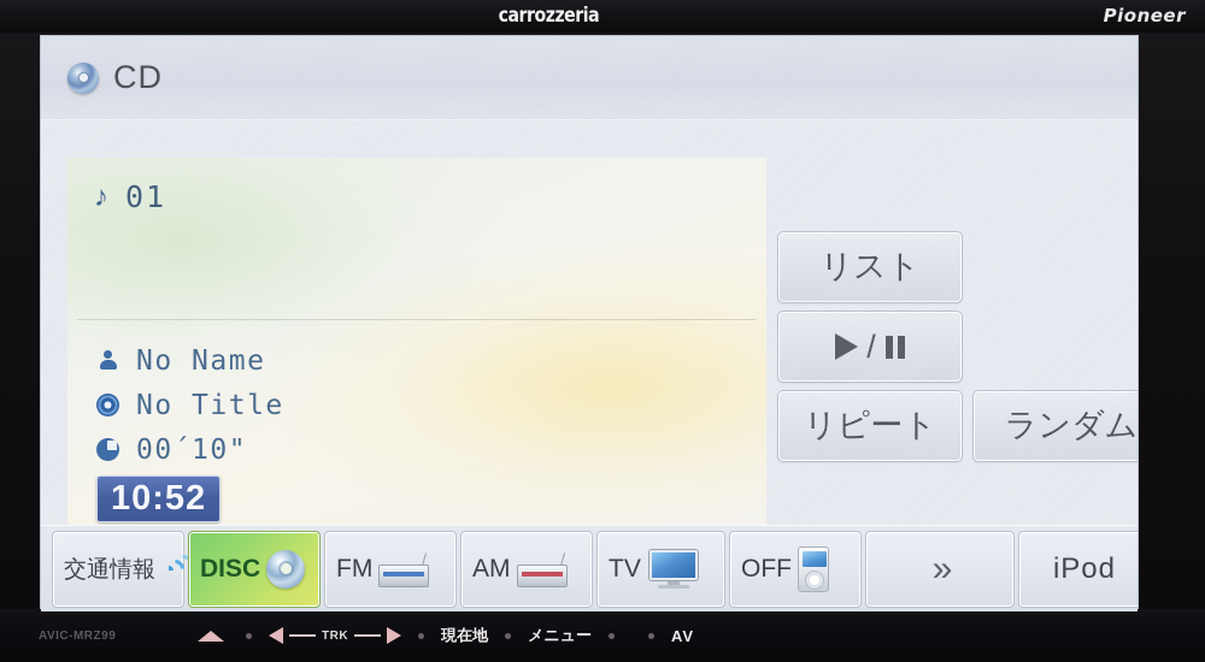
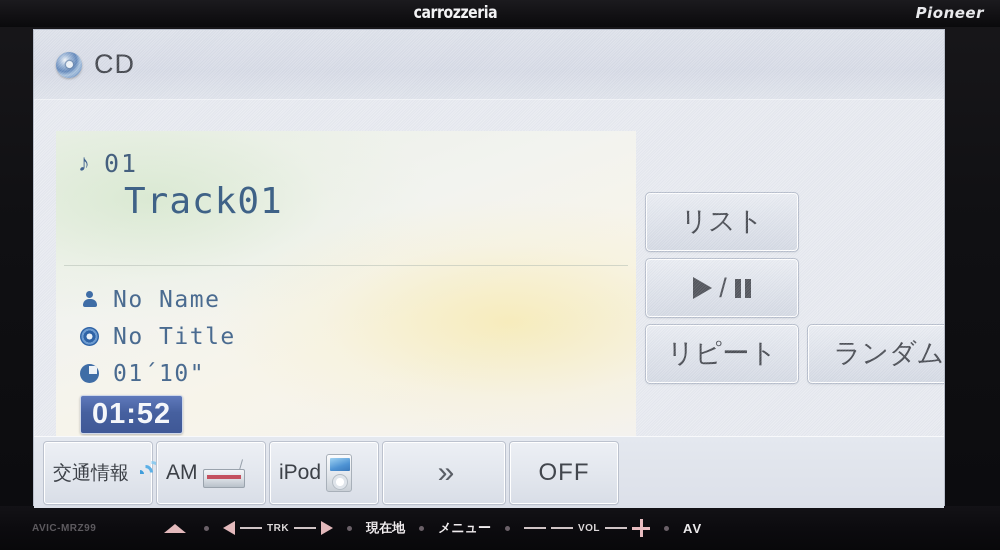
  carrozzeria
  Pioneer
  CD
  ♪
  01
+ Track01
  No Name
  No Title
- 00´10"
+ 01´10"
- 10:52
+ 01:52
  リスト
  /
  リピート
  ランダム
  交通情報
- DISC
- FM
  AM
- TV
- OFF
+ iPod
  »
- iPod
+ OFF
  AVIC-MRZ99
  TRK
  現在地
  メニュー
+ VOL
  AV
